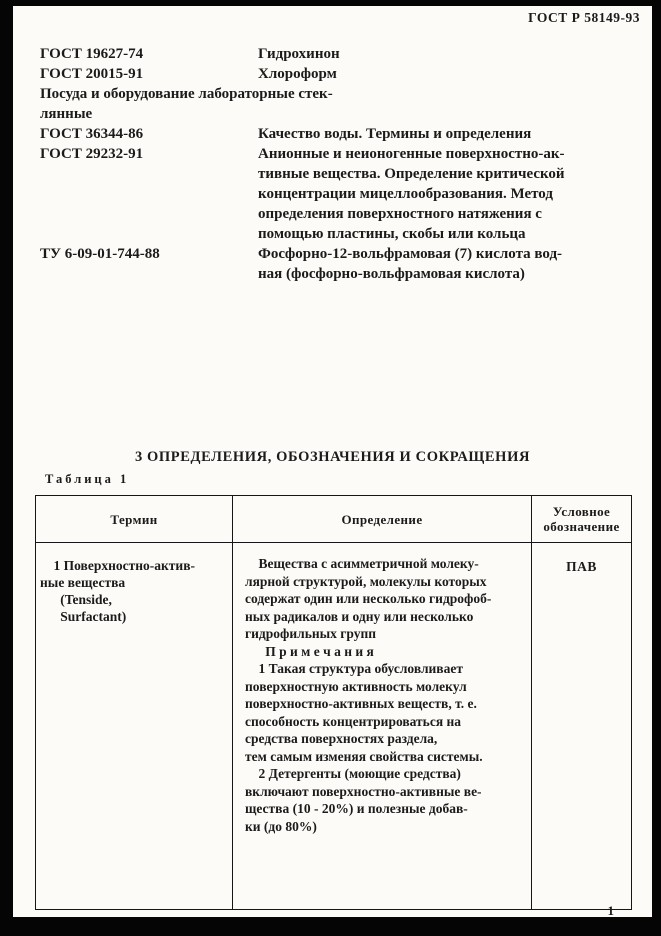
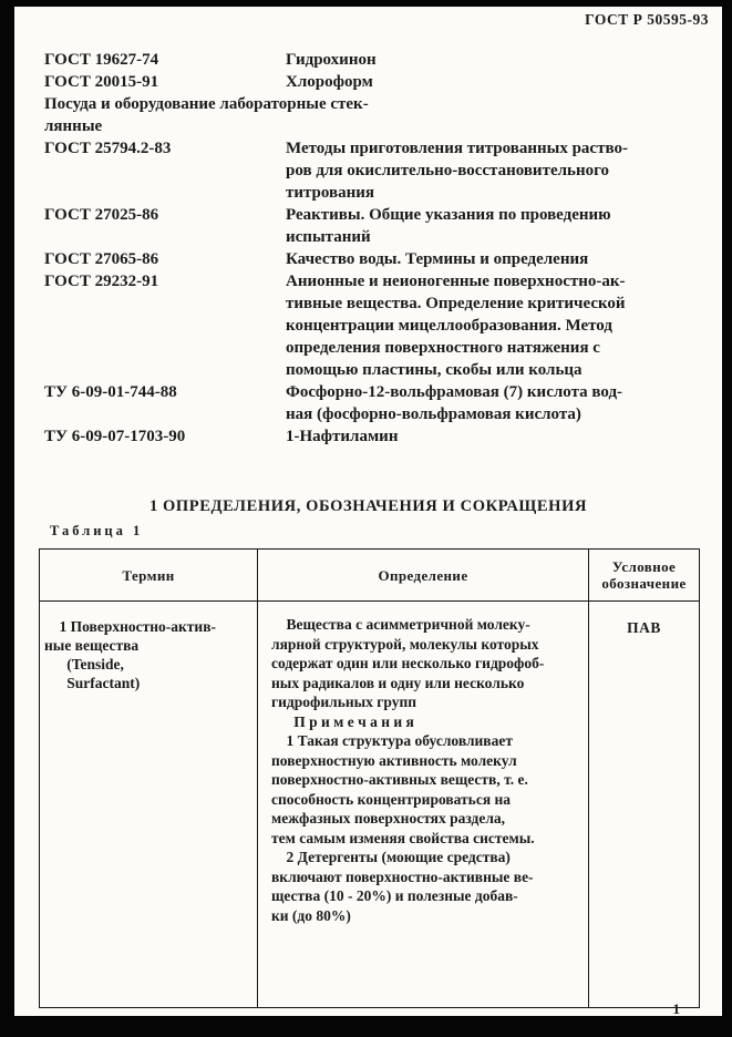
- ГОСТ Р 58149-93
+ ГОСТ Р 50595-93
  ГОСТ 19627-74
  Гидрохинон
  ГОСТ 20015-91
  Хлороформ
  Посуда и оборудование лабораторные стек-
  лянные
+ ГОСТ 25794.2-83
+ Методы приготовления титрованных раство-
+ ров для окислительно-восстановительного
+ титрования
+ ГОСТ 27025-86
+ Реактивы. Общие указания по проведению
+ испытаний
- ГОСТ 36344-86
+ ГОСТ 27065-86
  Качество воды. Термины и определения
  ГОСТ 29232-91
  Анионные и неионогенные поверхностно-ак-
  тивные вещества. Определение критической
  концентрации мицеллообразования. Метод
  определения поверхностного натяжения с
  помощью пластины, скобы или кольца
  ТУ 6-09-01-744-88
  Фосфорно-12-вольфрамовая (7) кислота вод-
  ная (фосфорно-вольфрамовая кислота)
+ ТУ 6-09-07-1703-90
+ 1-Нафтиламин
- 3 ОПРЕДЕЛЕНИЯ, ОБОЗНАЧЕНИЯ И СОКРАЩЕНИЯ
+ 1 ОПРЕДЕЛЕНИЯ, ОБОЗНАЧЕНИЯ И СОКРАЩЕНИЯ
  Таблица 1
  Термин	Определение	Условное обозначение
- 1 Поверхностно-актив- ные вещества (Tenside, Surfactant)	Вещества с асимметричной молеку- лярной структурой, молекулы которых содержат один или несколько гидрофоб- ных радикалов и одну или несколько гидрофильных групп П р и м е ч а н и я 1 Такая структура обусловливает поверхностную активность молекул поверхностно-активных веществ, т. е. способность концентрироваться на средства поверхностях раздела, тем самым изменяя свойства системы. 2 Детергенты (моющие средства) включают поверхностно-активные ве- щества (10 - 20%) и полезные добав- ки (до 80%)	ПАВ
+ 1 Поверхностно-актив- ные вещества (Tenside, Surfactant)	Вещества с асимметричной молеку- лярной структурой, молекулы которых содержат один или несколько гидрофоб- ных радикалов и одну или несколько гидрофильных групп П р и м е ч а н и я 1 Такая структура обусловливает поверхностную активность молекул поверхностно-активных веществ, т. е. способность концентрироваться на межфазных поверхностях раздела, тем самым изменяя свойства системы. 2 Детергенты (моющие средства) включают поверхностно-активные ве- щества (10 - 20%) и полезные добав- ки (до 80%)	ПАВ
  1
